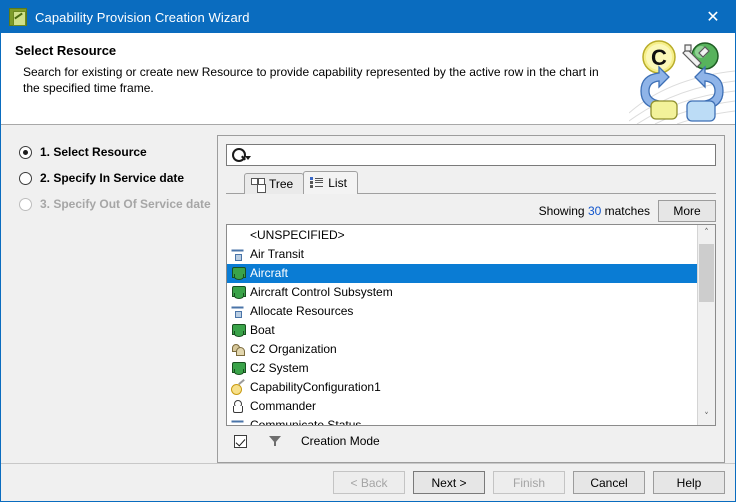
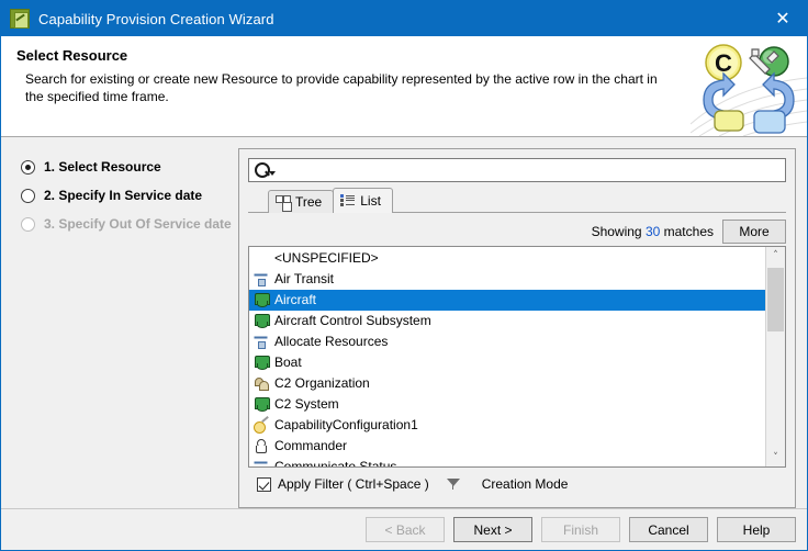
  Capability Provision Creation Wizard
  ✕
  Select Resource
  Search for existing or create new Resource to provide capability represented by the active row in the chart in the specified time frame.
  C
  1. Select Resource
  2. Specify In Service date
  3. Specify Out Of Service date
  Tree
  List
  Showing 30 matches
  More
  <UNSPECIFIED>
  Air Transit
  Aircraft
  Aircraft Control Subsystem
  Allocate Resources
  Boat
  C2 Organization
  C2 System
  CapabilityConfiguration1
  Commander
  ˄
  ˅
+ Apply Filter ( Ctrl+Space )
  Creation Mode
  < Back
  Next >
  Finish
  Cancel
  Help
